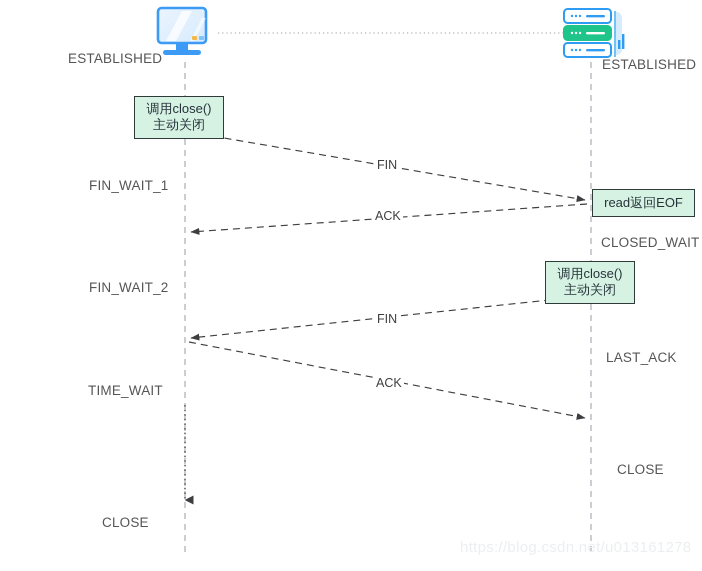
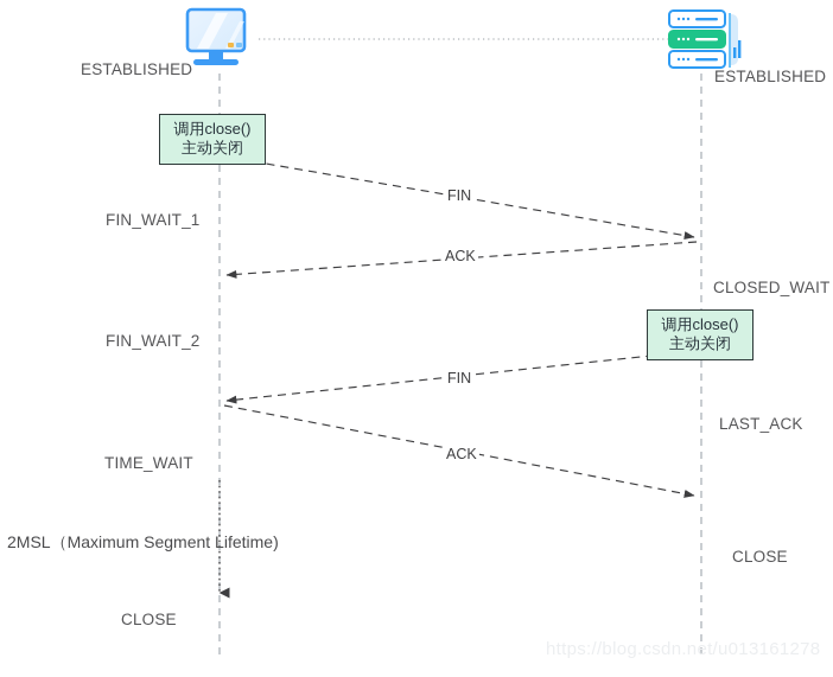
  ESTABLISHED
  FIN_WAIT_1
  FIN_WAIT_2
  TIME_WAIT
  CLOSE
  ESTABLISHED
  CLOSED_WAIT
  LAST_ACK
  CLOSE
  调用close()
  主动关闭
- read返回EOF
  调用close()
  主动关闭
  FIN
  ACK
  FIN
  ACK
+ 2MSL（Maximum Segment Lifetime)
  https://blog.csdn.net/u013161278
